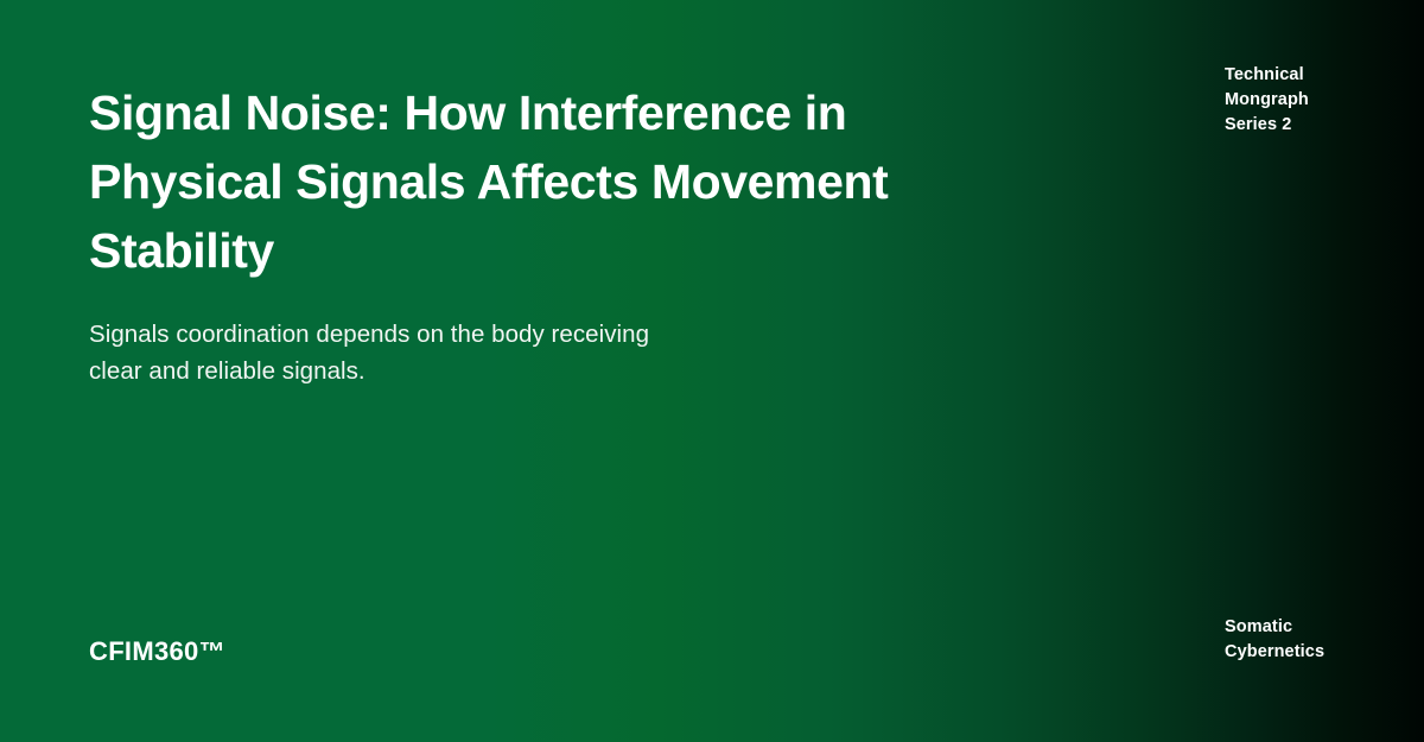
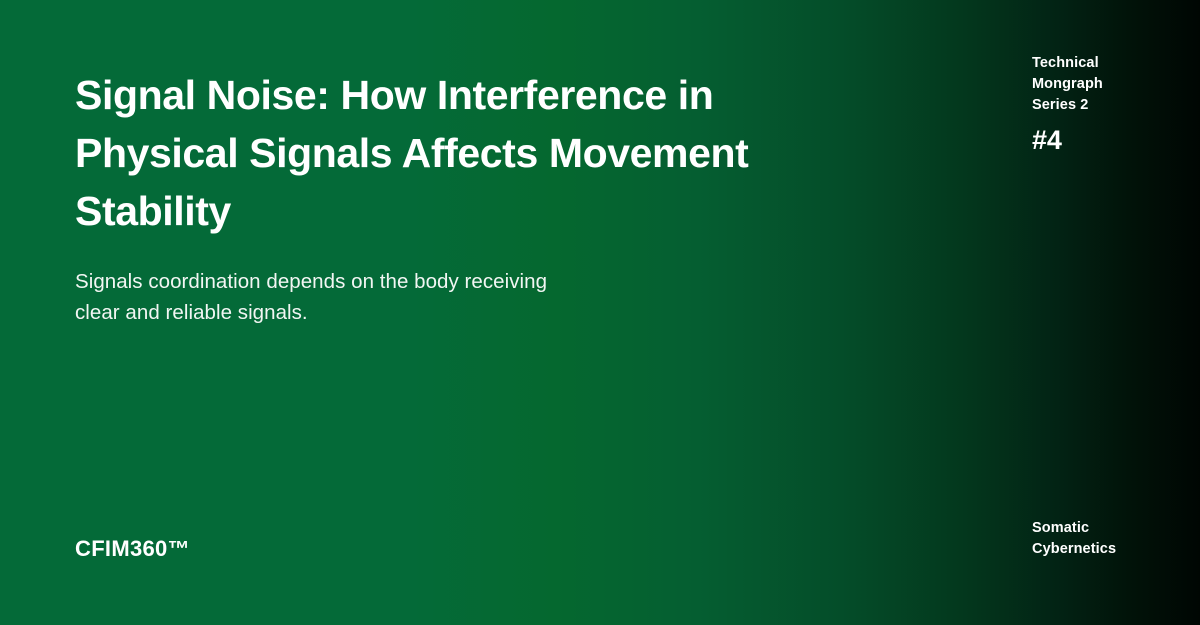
  Signal Noise: How Interference in Physical Signals Affects Movement Stability
  Signals coordination depends on the body receiving clear and reliable signals.
  Technical
  Mongraph
  Series 2
+ #4
  CFIM360™
  Somatic
  Cybernetics
